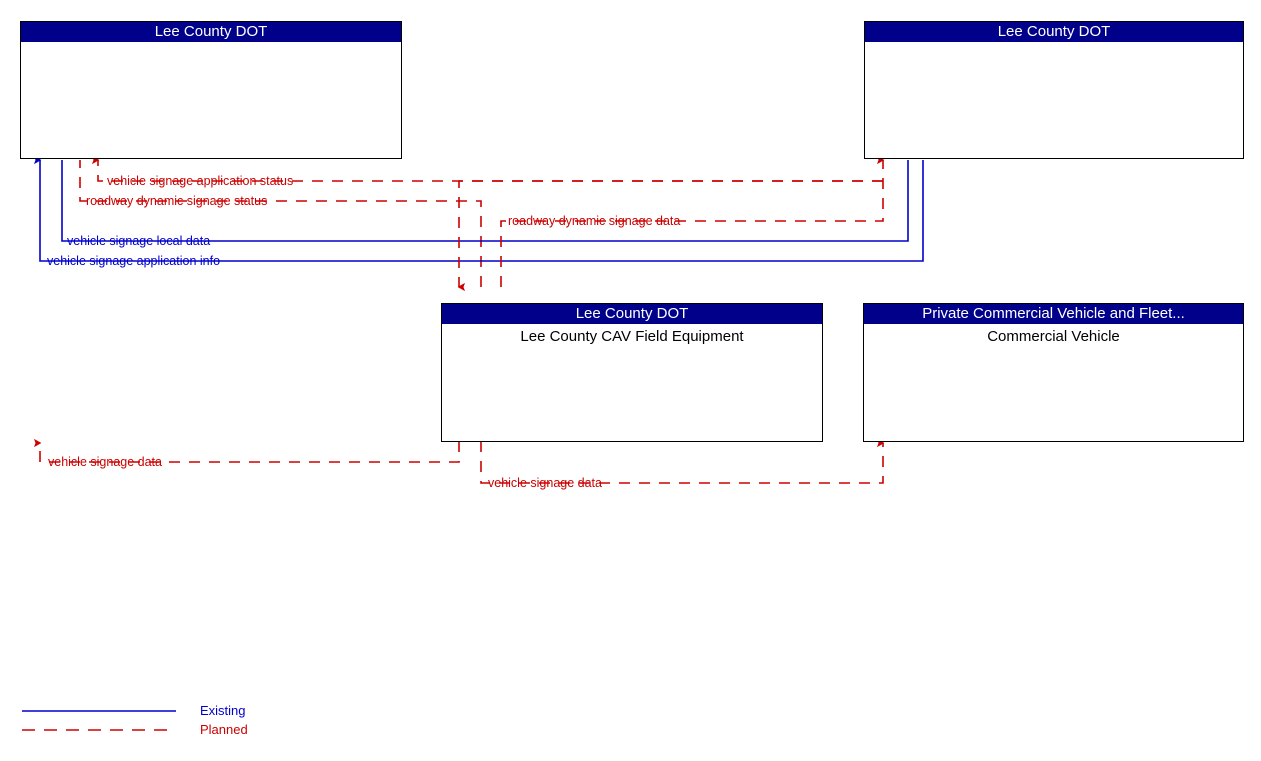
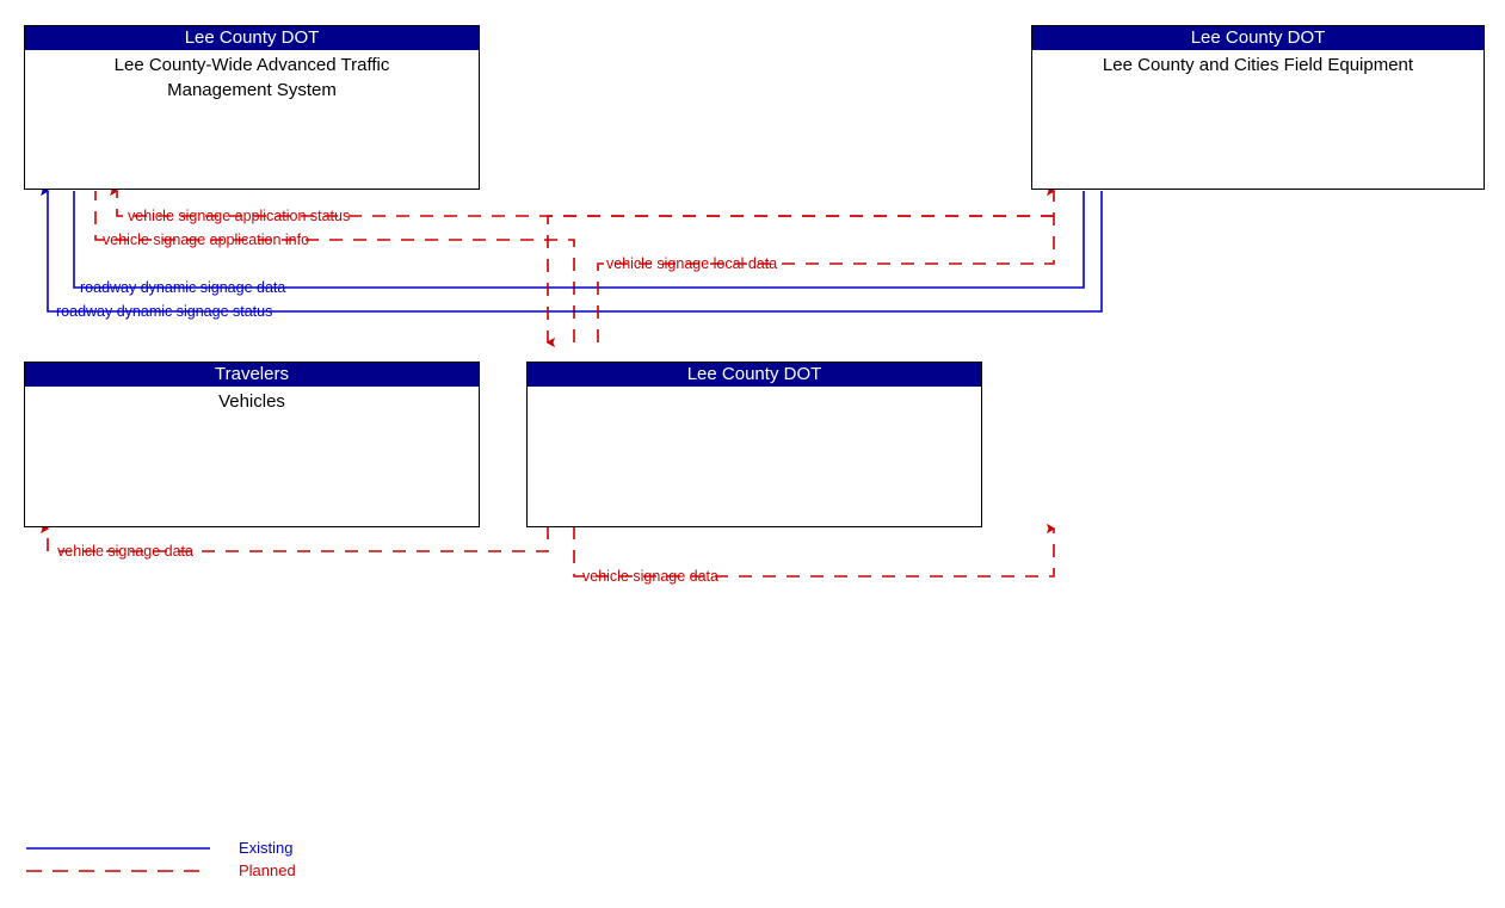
  Lee County DOT
+ Lee County-Wide Advanced Traffic
+ Management System
  Lee County DOT
+ Lee County and Cities Field Equipment
+ Travelers
+ Vehicles
  Lee County DOT
- Lee County CAV Field Equipment
- Private Commercial Vehicle and Fleet...
- Commercial Vehicle
  vehicle signage application status
- roadway dynamic signage status
+ vehicle signage application info
- vehicle signage local data
+ roadway dynamic signage data
- vehicle signage application info
+ roadway dynamic signage status
- roadway dynamic signage data
+ vehicle signage local data
  vehicle signage data
  vehicle signage data
  Existing
  Planned
